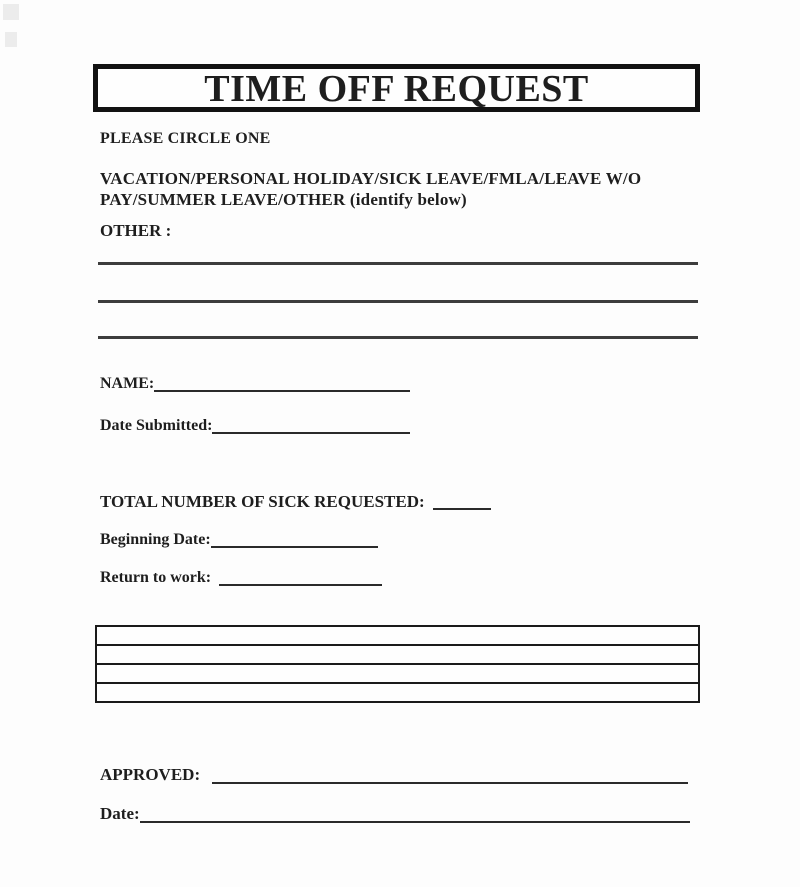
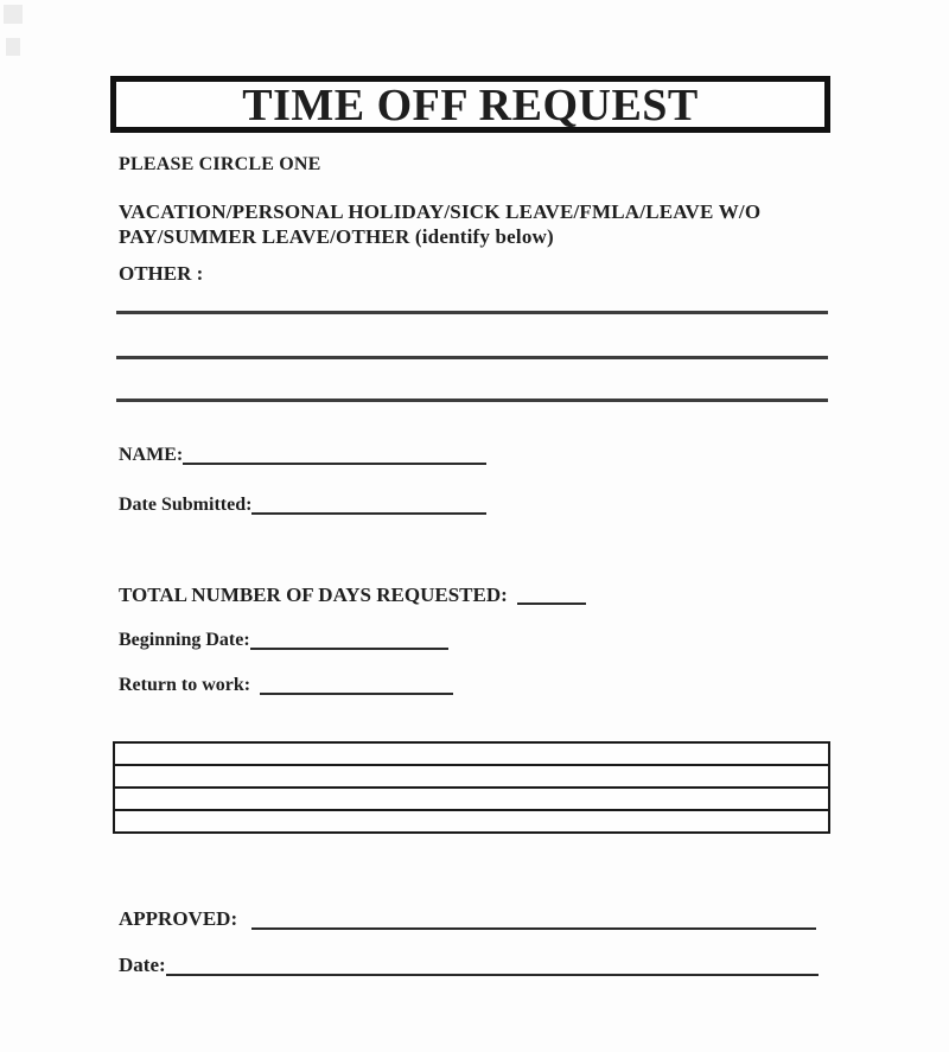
  TIME OFF REQUEST
  PLEASE CIRCLE ONE
  VACATION/PERSONAL HOLIDAY/SICK LEAVE/FMLA/LEAVE W/O
  PAY/SUMMER LEAVE/OTHER (identify below)
  OTHER :
  NAME:
  Date Submitted:
- TOTAL NUMBER OF SICK REQUESTED:
+ TOTAL NUMBER OF DAYS REQUESTED:
  Beginning Date:
  Return to work:
  APPROVED:
  Date:
